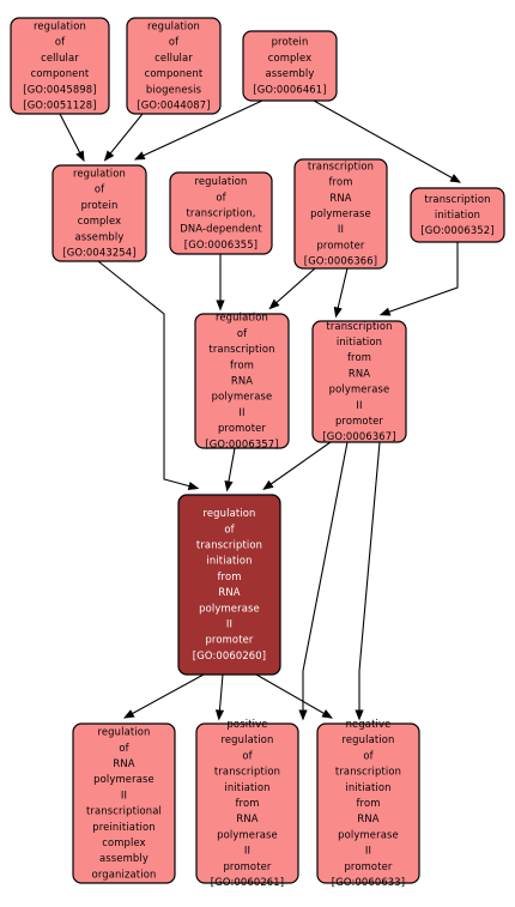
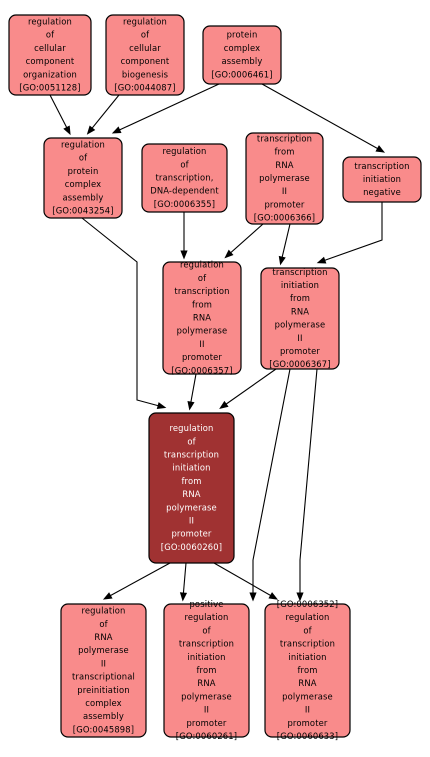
  regulation
  of
  cellular
  component
- [GO:0045898]
+ organization
  [GO:0051128]
  regulation
  of
  cellular
  component
  biogenesis
  [GO:0044087]
  protein
  complex
  assembly
  [GO:0006461]
  regulation
  of
  protein
  complex
  assembly
  [GO:0043254]
  regulation
  of
  transcription,
  DNA-dependent
  [GO:0006355]
  transcription
  from
  RNA
  polymerase
  II
  promoter
  [GO:0006366]
  transcription
  initiation
- [GO:0006352]
+ negative
  regulation
  of
  transcription
  from
  RNA
  polymerase
  II
  promoter
  [GO:0006357]
  transcription
  initiation
  from
  RNA
  polymerase
  II
  promoter
  [GO:0006367]
  regulation
  of
  transcription
  initiation
  from
  RNA
  polymerase
  II
  promoter
  [GO:0060260]
  regulation
  of
  RNA
  polymerase
  II
  transcriptional
  preinitiation
  complex
  assembly
- organization
+ [GO:0045898]
  positive
  regulation
  of
  transcription
  initiation
  from
  RNA
  polymerase
  II
  promoter
  [GO:0060261]
- negative
+ [GO:0006352]
  regulation
  of
  transcription
  initiation
  from
  RNA
  polymerase
  II
  promoter
  [GO:0060633]
